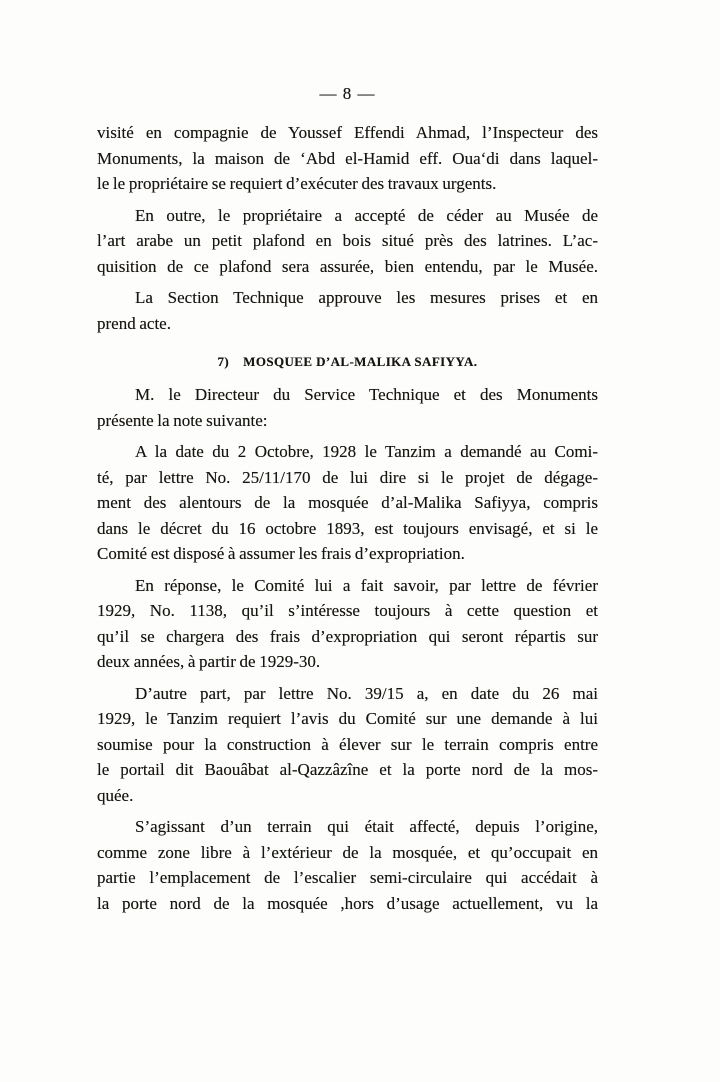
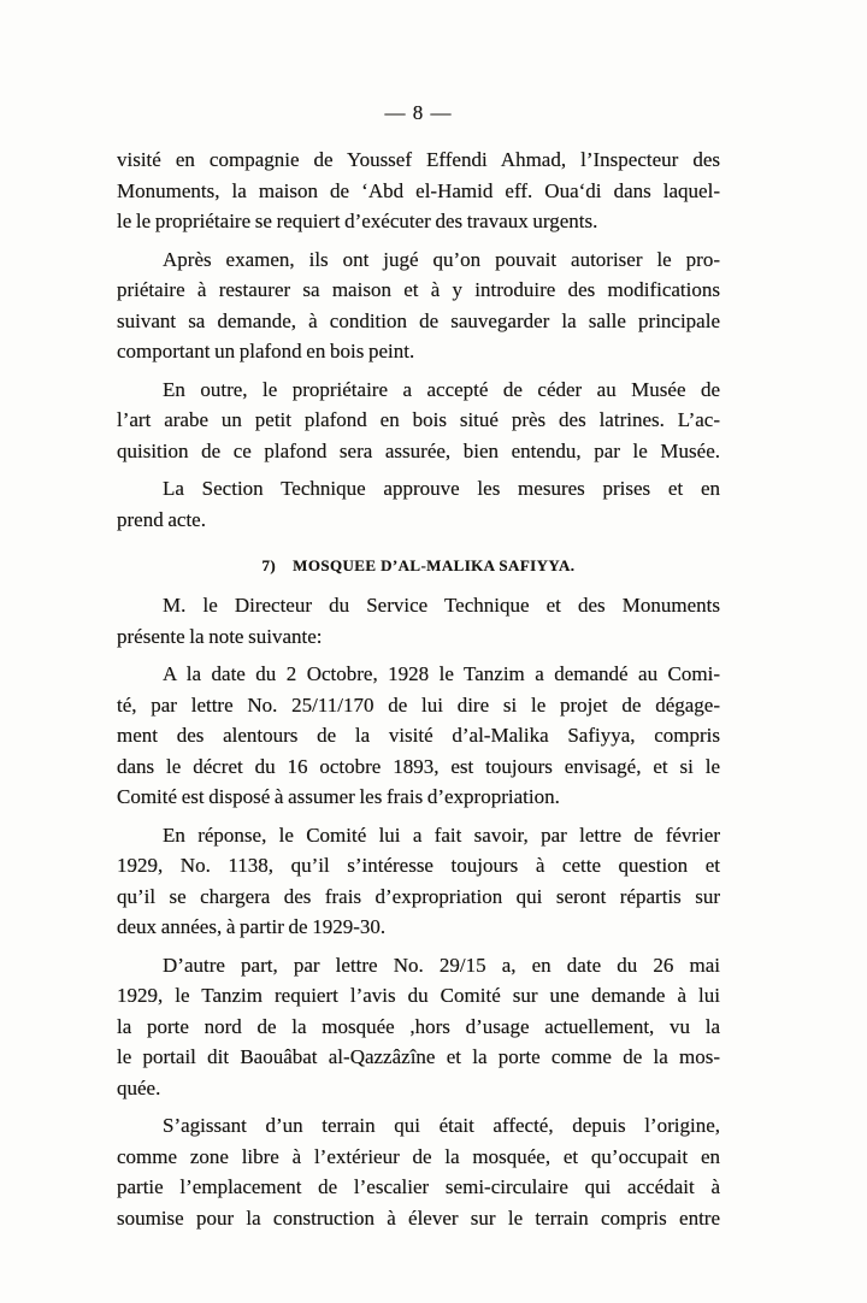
  — 8 —
  visité en compagnie de Youssef Effendi Ahmad, l’Inspecteur des
  Monuments, la maison de ‘Abd el-Hamid eff. Oua‘di dans laquel-
  le le propriétaire se requiert d’exécuter des travaux urgents.
+ Après examen, ils ont jugé qu’on pouvait autoriser le pro-
+ priétaire à restaurer sa maison et à y introduire des modifications
+ suivant sa demande, à condition de sauvegarder la salle principale
+ comportant un plafond en bois peint.
  En outre, le propriétaire a accepté de céder au Musée de
  l’art arabe un petit plafond en bois situé près des latrines. L’ac-
  quisition de ce plafond sera assurée, bien entendu, par le Musée.
  La Section Technique approuve les mesures prises et en
  prend acte.
  7) MOSQUEE D’AL-MALIKA SAFIYYA.
  M. le Directeur du Service Technique et des Monuments
  présente la note suivante:
  A la date du 2 Octobre, 1928 le Tanzim a demandé au Comi-
  té, par lettre No. 25/11/170 de lui dire si le projet de dégage-
- ment des alentours de la mosquée d’al-Malika Safiyya, compris
+ ment des alentours de la visité d’al-Malika Safiyya, compris
  dans le décret du 16 octobre 1893, est toujours envisagé, et si le
  Comité est disposé à assumer les frais d’expropriation.
  En réponse, le Comité lui a fait savoir, par lettre de février
  1929, No. 1138, qu’il s’intéresse toujours à cette question et
  qu’il se chargera des frais d’expropriation qui seront répartis sur
  deux années, à partir de 1929-30.
- D’autre part, par lettre No. 39/15 a, en date du 26 mai
+ D’autre part, par lettre No. 29/15 a, en date du 26 mai
  1929, le Tanzim requiert l’avis du Comité sur une demande à lui
- soumise pour la construction à élever sur le terrain compris entre
+ la porte nord de la mosquée ,hors d’usage actuellement, vu la
- le portail dit Baouâbat al-Qazzâzîne et la porte nord de la mos-
+ le portail dit Baouâbat al-Qazzâzîne et la porte comme de la mos-
  quée.
  S’agissant d’un terrain qui était affecté, depuis l’origine,
  comme zone libre à l’extérieur de la mosquée, et qu’occupait en
  partie l’emplacement de l’escalier semi-circulaire qui accédait à
- la porte nord de la mosquée ,hors d’usage actuellement, vu la
+ soumise pour la construction à élever sur le terrain compris entre
